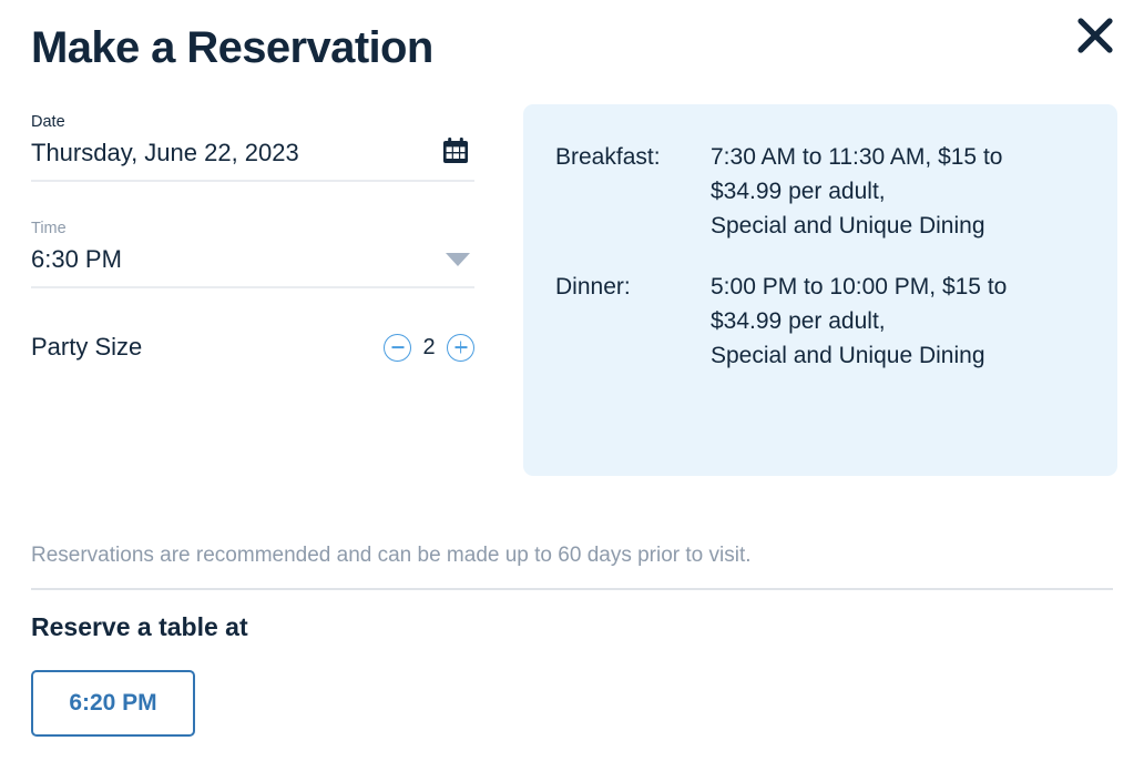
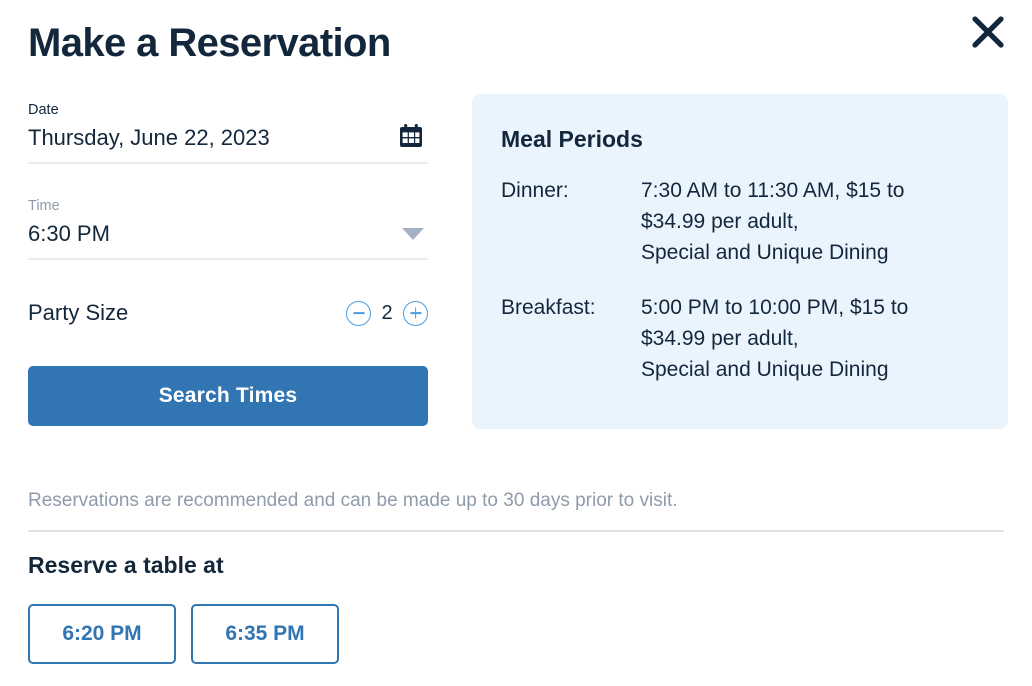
  Make a Reservation
  Date
  Thursday, June 22, 2023
  Time
  6:30 PM
  Party Size
  2
+ Search Times
- Reservations are recommended and can be made up to 60 days prior to visit.
+ Reservations are recommended and can be made up to 30 days prior to visit.
  Reserve a table at
  6:20 PM
+ 6:35 PM
+ Meal Periods
- Breakfast:
+ Dinner:
  7:30 AM to 11:30 AM, $15 to
  $34.99 per adult,
  Special and Unique Dining
- Dinner:
+ Breakfast:
  5:00 PM to 10:00 PM, $15 to
  $34.99 per adult,
  Special and Unique Dining
